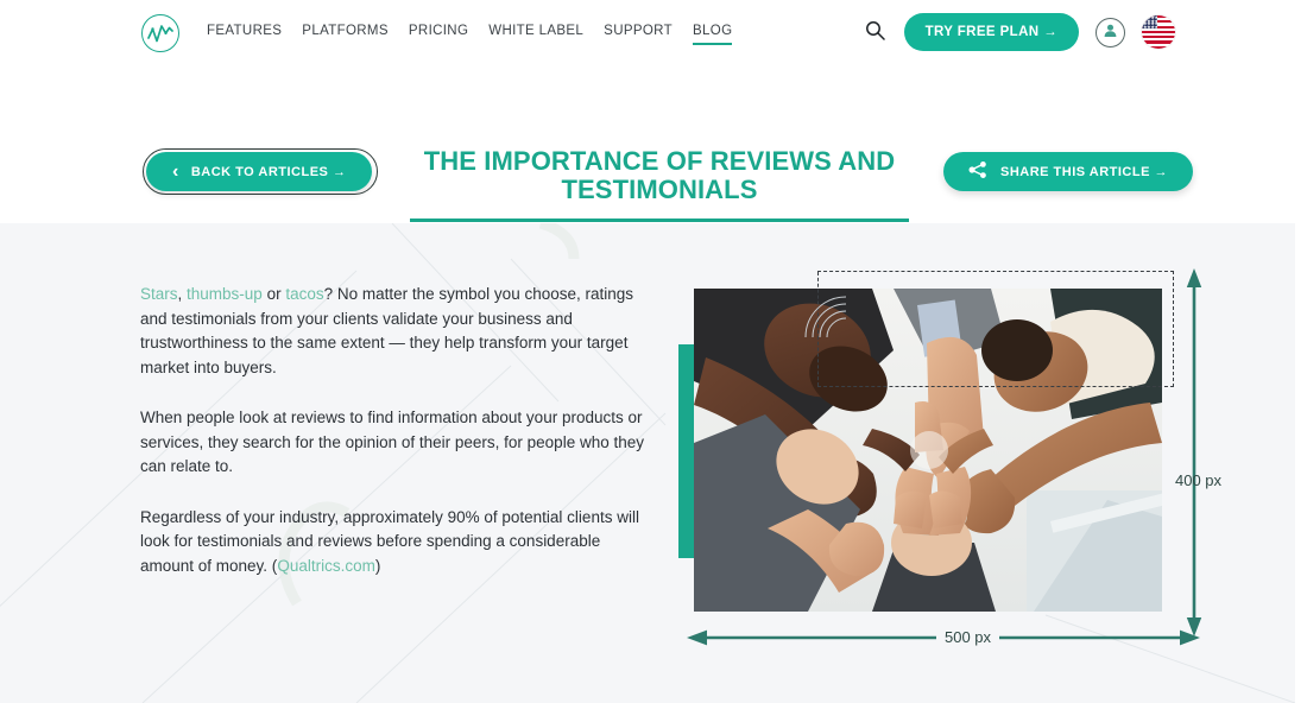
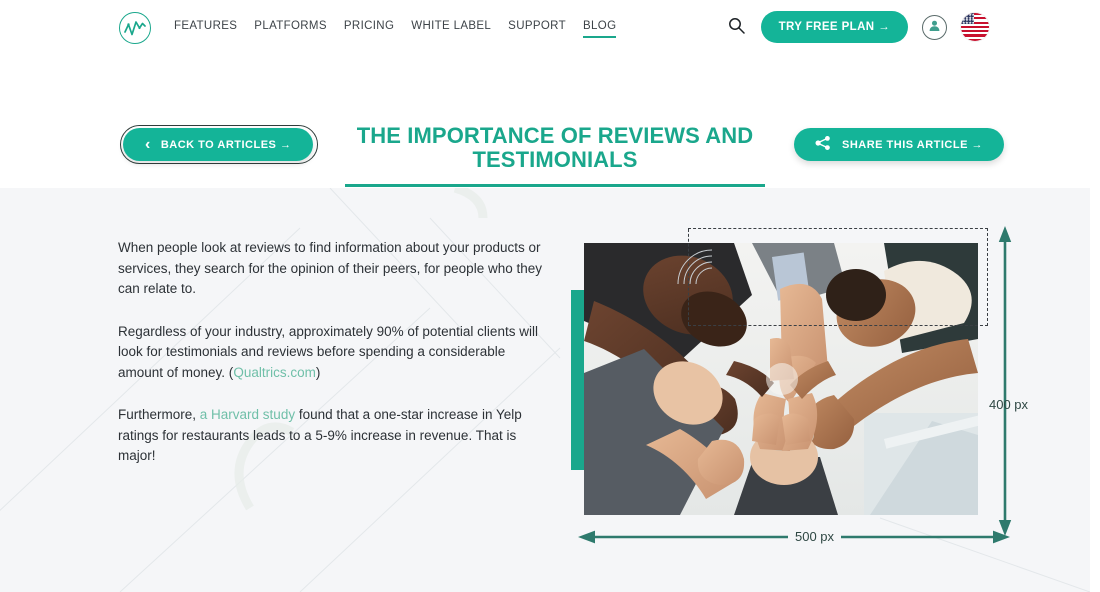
  FEATURES
  PLATFORMS
  PRICING
  WHITE LABEL
  SUPPORT
  BLOG
  TRY FREE PLAN →
  ‹
  BACK TO ARTICLES →
  THE IMPORTANCE OF REVIEWS AND TESTIMONIALS
  SHARE THIS ARTICLE →
- Stars, thumbs-up or tacos? No matter the symbol you choose, ratings and testimonials from your clients validate your business and trustworthiness to the same extent — they help transform your target market into buyers.
  When people look at reviews to find information about your products or services, they search for the opinion of their peers, for people who they can relate to.
  Regardless of your industry, approximately 90% of potential clients will look for testimonials and reviews before spending a considerable amount of money. (Qualtrics.com)
+ Furthermore, a Harvard study found that a one-star increase in Yelp ratings for restaurants leads to a 5-9% increase in revenue. That is major!
  400 px
  500 px
